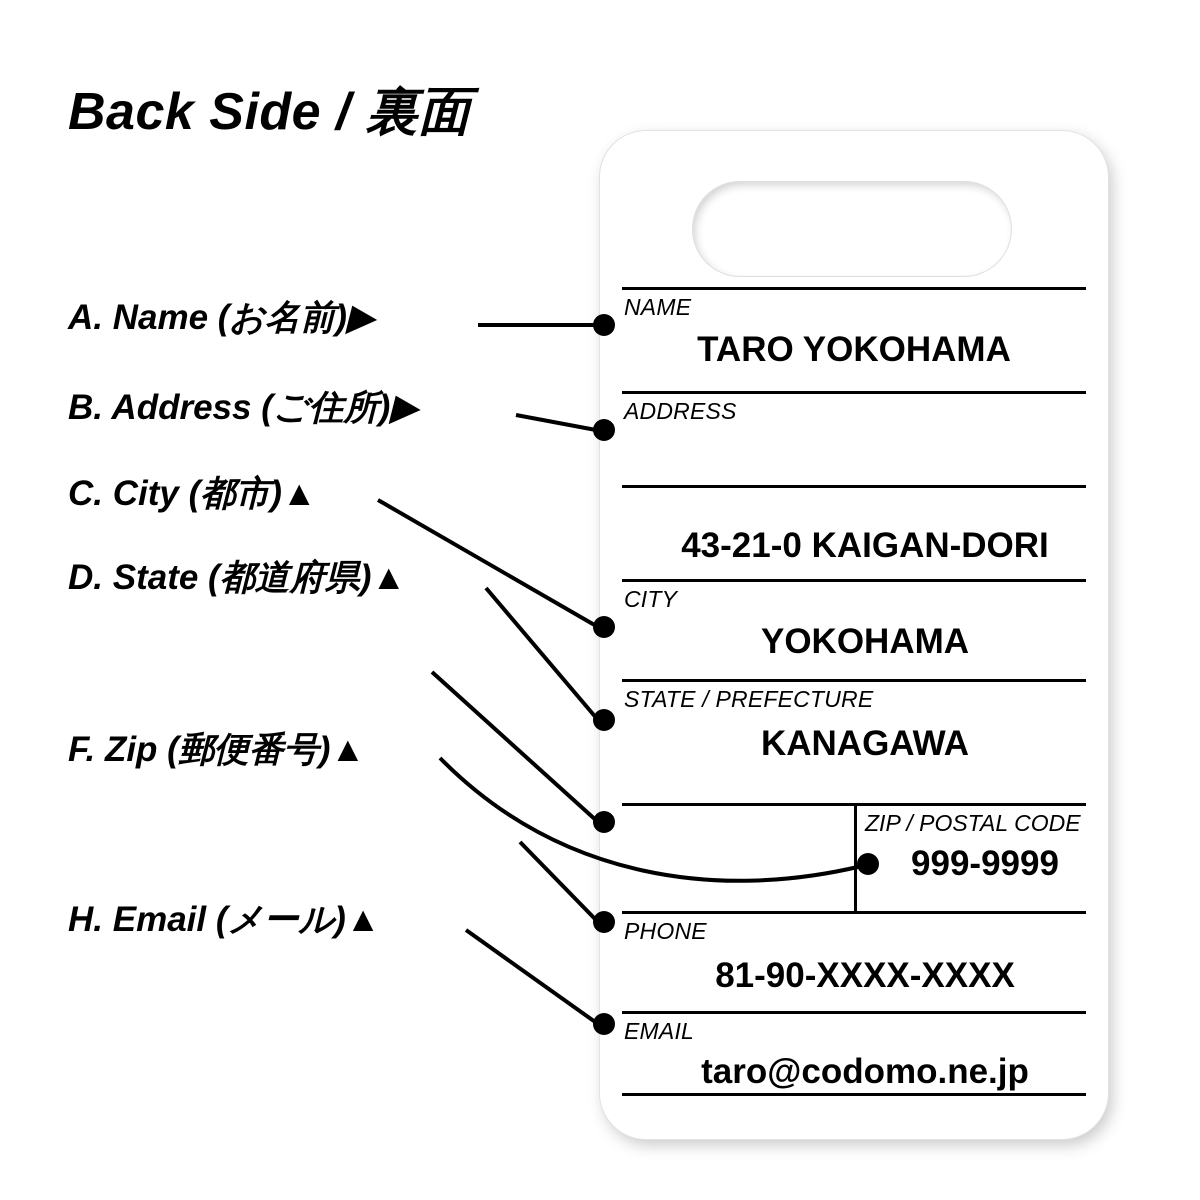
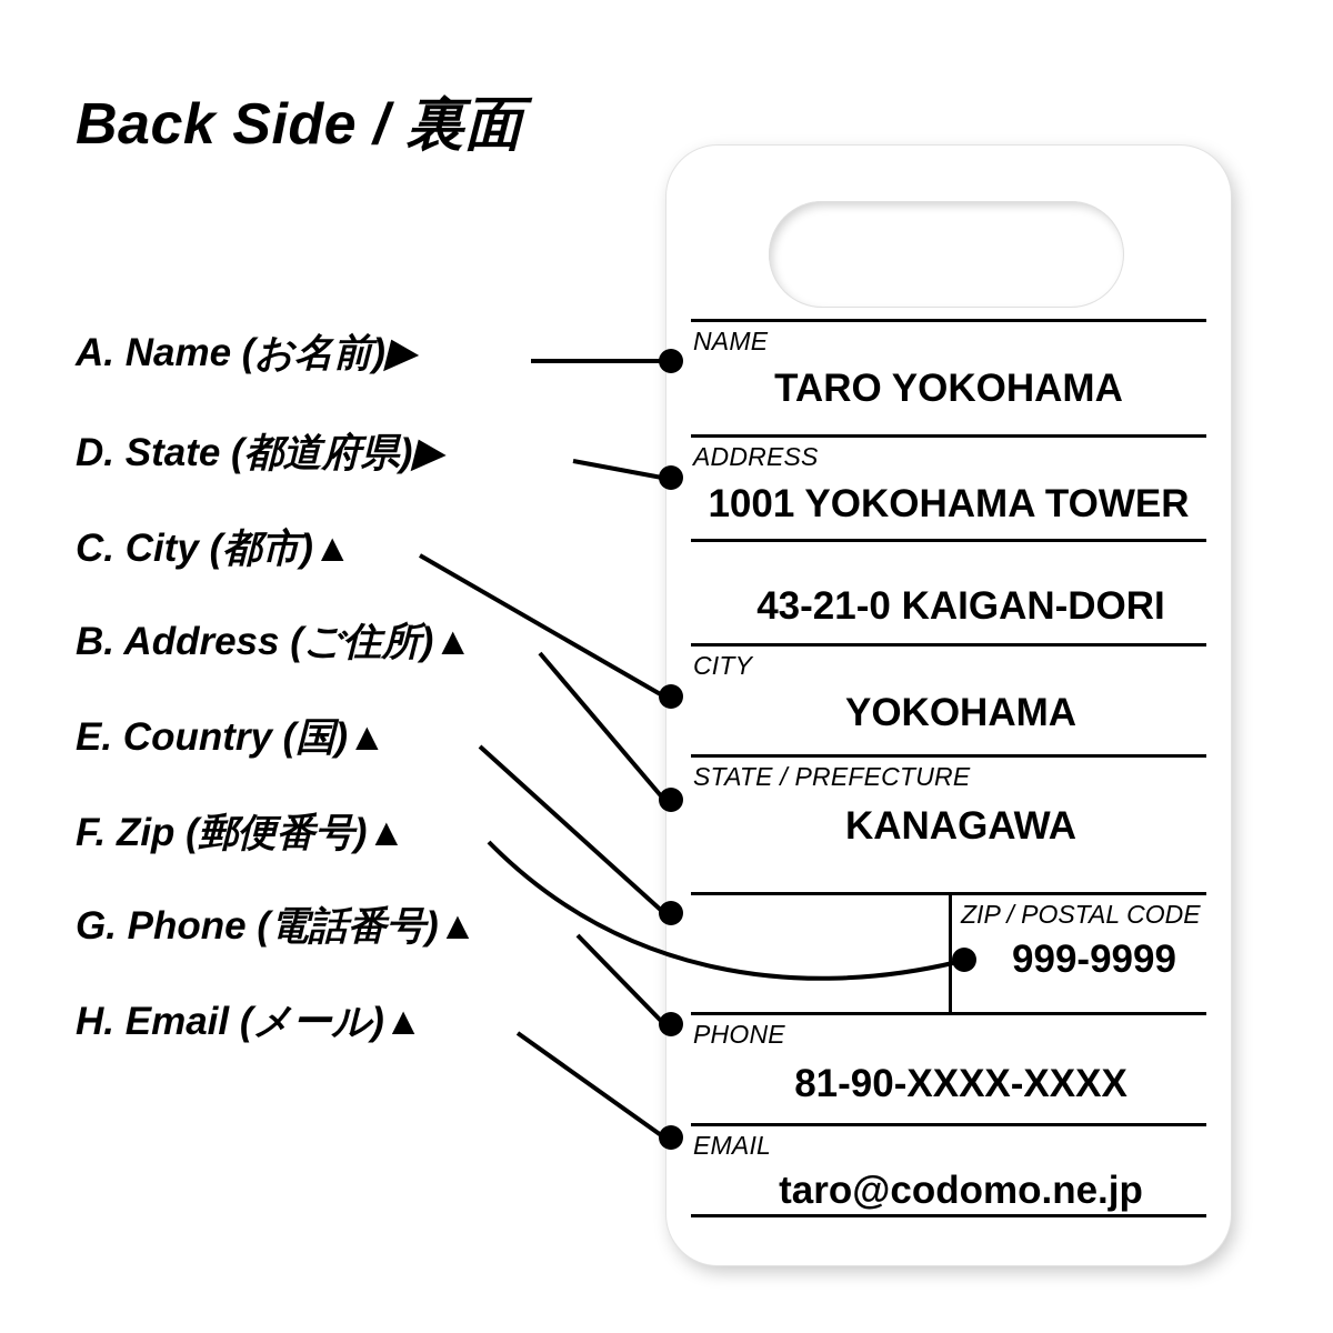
  Back Side / 裏面
  A. Name (お名前)▶
- B. Address (ご住所)▶
+ D. State (都道府県)▶
  C. City (都市)▲
- D. State (都道府県)▲
+ B. Address (ご住所)▲
+ E. Country (国)▲
  F. Zip (郵便番号)▲
+ G. Phone (電話番号)▲
  H. Email (メール)▲
  NAME
  TARO YOKOHAMA
  ADDRESS
+ 1001 YOKOHAMA TOWER
  43-21-0 KAIGAN-DORI
  CITY
  YOKOHAMA
  STATE / PREFECTURE
  KANAGAWA
  ZIP / POSTAL CODE
  999-9999
  PHONE
  81-90-XXXX-XXXX
  EMAIL
  taro@codomo.ne.jp
